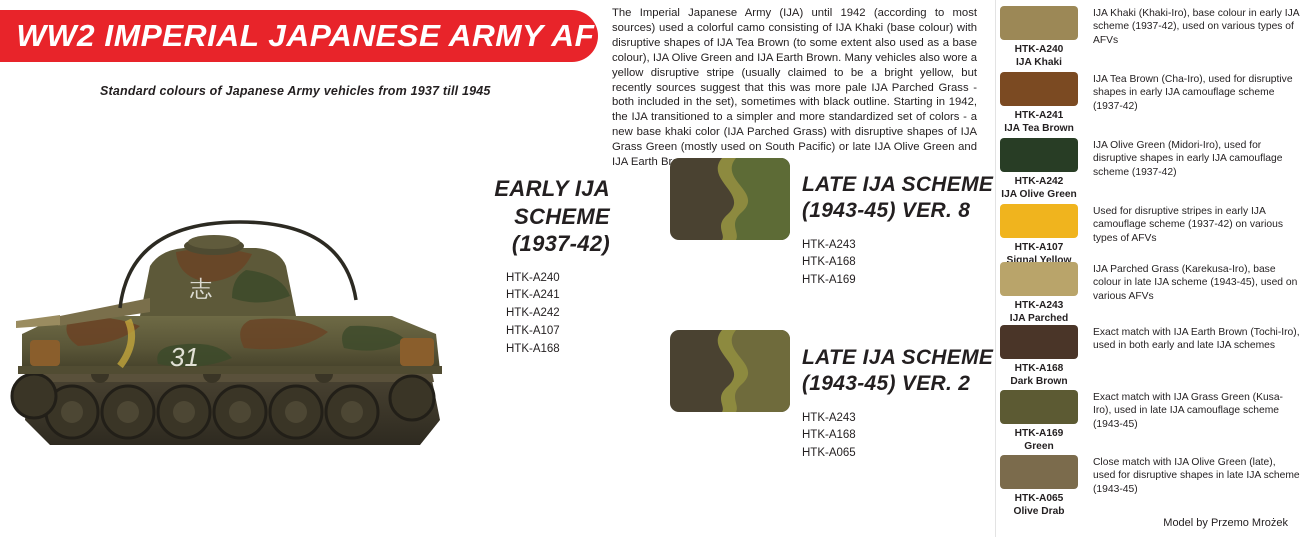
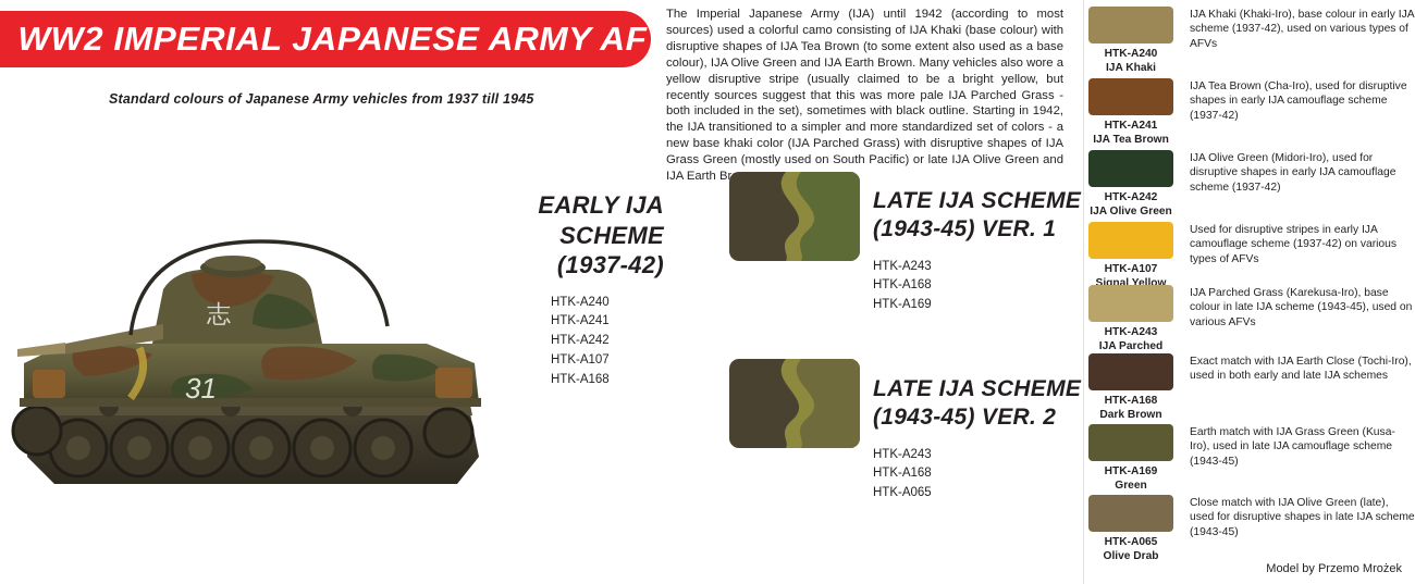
  WW2 IMPERIAL JAPANESE ARMY AFV PAINT SET
  Standard colours of Japanese Army vehicles from 1937 till 1945
  志
  31
  EARLY IJA SCHEME
  (1937-42)
  HTK-A240
  HTK-A241
  HTK-A242
  HTK-A107
  HTK-A168
  The Imperial Japanese Army (IJA) until 1942 (according to most sources) used a colorful camo consisting of IJA Khaki (base colour) with disruptive shapes of IJA Tea Brown (to some extent also used as a base colour), IJA Olive Green and IJA Earth Brown. Many vehicles also wore a yellow disruptive stripe (usually claimed to be a bright yellow, but recently sources suggest that this was more pale IJA Parched Grass - both included in the set), sometimes with black outline. Starting in 1942, the IJA transitioned to a simpler and more standardized set of colors - a new base khaki color (IJA Parched Grass) with disruptive shapes of IJA Grass Green (mostly used on South Pacific) or late IJA Olive Green and IJA Earth B
  LATE IJA SCHEME
- (1943-45) VER. 8
+ (1943-45) VER. 1
  HTK-A243
  HTK-A168
  HTK-A169
  LATE IJA SCHEME
  (1943-45) VER. 2
  HTK-A243
  HTK-A168
  HTK-A065
  HTK-A240
  IJA Khaki
  IJA Khaki (Khaki-Iro), base colour in early IJA scheme (1937-42), used on various types of AFVs
  HTK-A241
  IJA Tea Brown
  IJA Tea Brown (Cha-Iro), used for disruptive shapes in early IJA camouflage scheme (1937-42)
  HTK-A242
  IJA Olive Green
  IJA Olive Green (Midori-Iro), used for disruptive shapes in early IJA camouflage scheme (1937-42)
  HTK-A107
  Signal Yellow
  Used for disruptive stripes in early IJA camouflage scheme (1937-42) on various types of AFVs
  HTK-A243
  IJA Parched Grass (Karekusa-Iro), base colour in late IJA scheme (1943-45), used on various AFVs
  HTK-A168
  Dark Brown
- Exact match with IJA Earth Brown (Tochi-Iro), used in both early and late IJA schemes
+ Exact match with IJA Earth Close (Tochi-Iro), used in both early and late IJA schemes
  HTK-A169
  Green
- Exact match with IJA Grass Green (Kusa-Iro), used in late IJA camouflage scheme (1943-45)
+ Earth match with IJA Grass Green (Kusa-Iro), used in late IJA camouflage scheme (1943-45)
  HTK-A065
  Olive Drab
  Close match with IJA Olive Green (late), used for disruptive shapes in late IJA scheme (1943-45)
  Model by Przemo Mrożek
